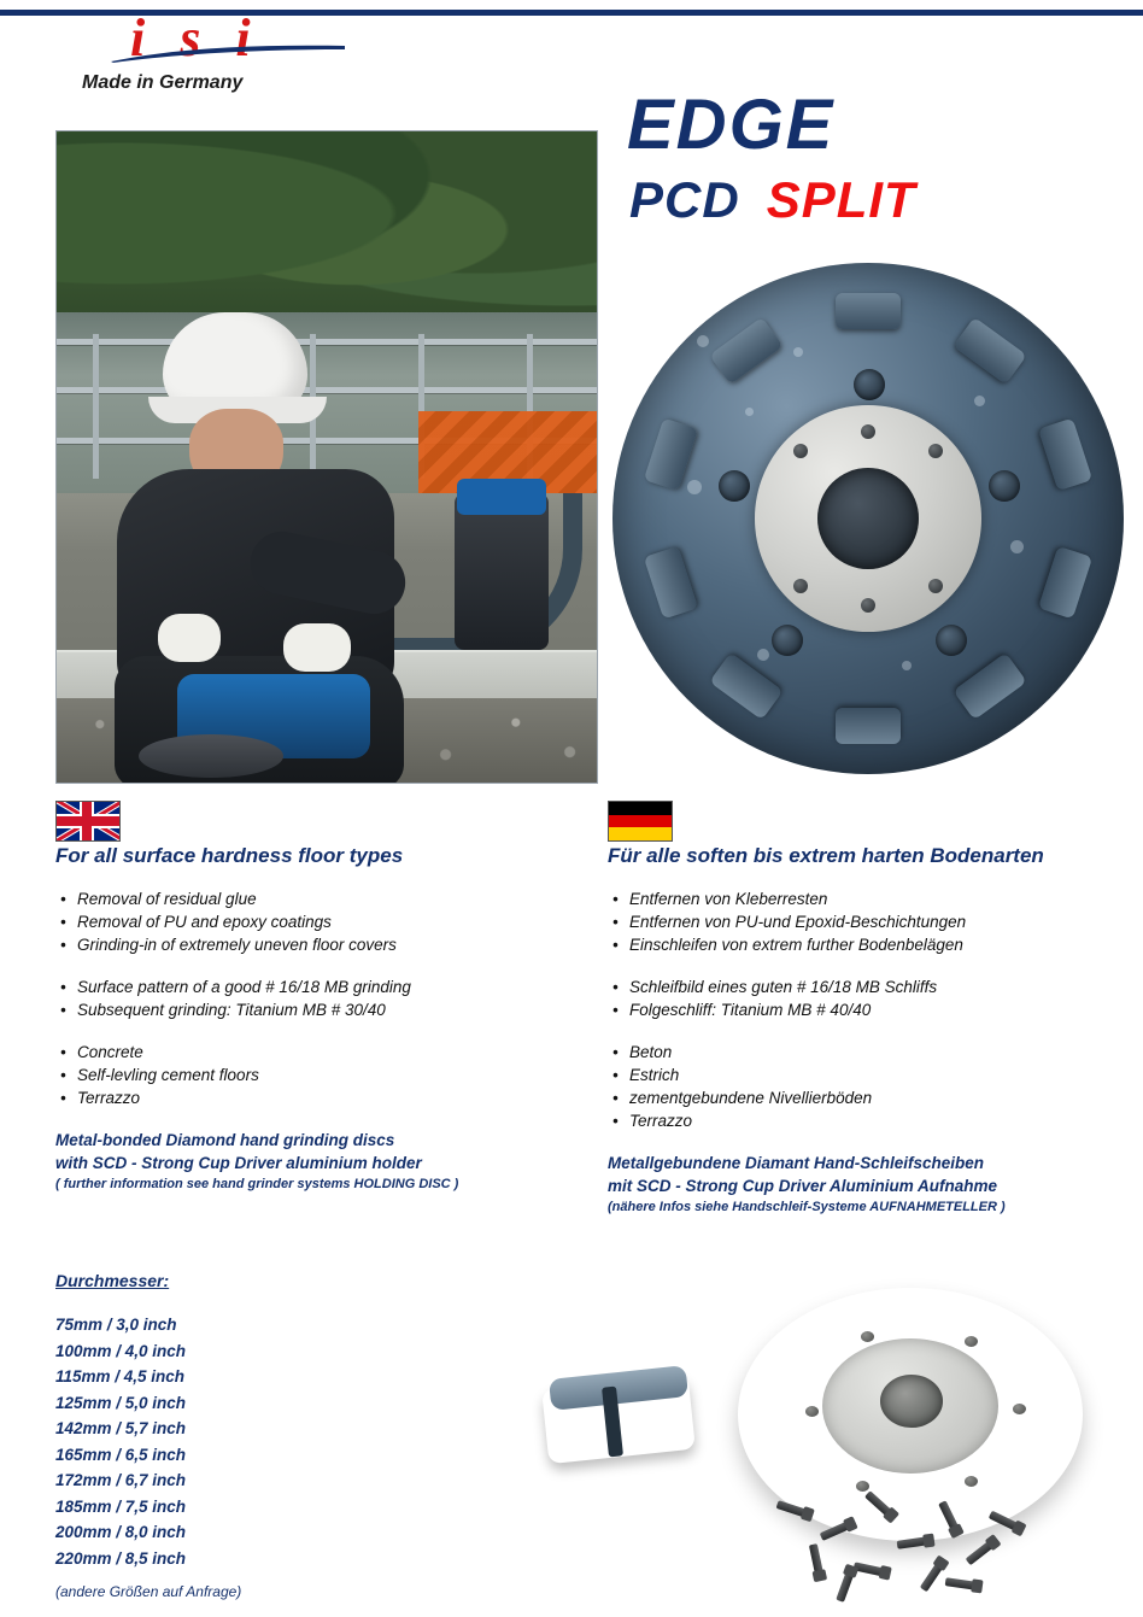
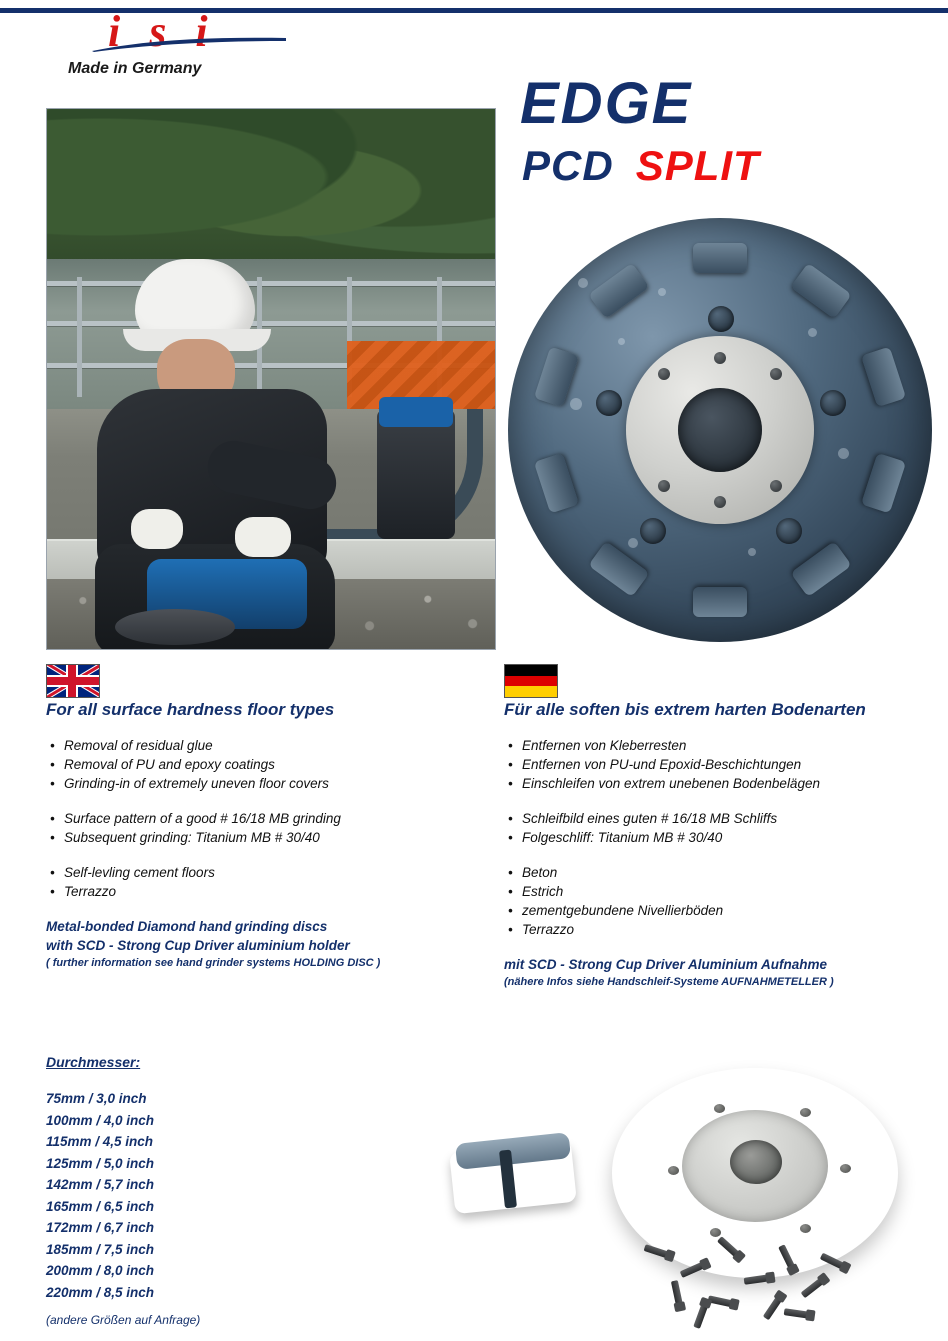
  i s i
  Made in Germany
  EDGE
  PCD SPLIT
  For all surface hardness floor types
  Removal of residual glue
  Removal of PU and epoxy coatings
  Grinding-in of extremely uneven floor covers
  Surface pattern of a good # 16/18 MB grinding
  Subsequent grinding: Titanium MB # 30/40
- Concrete
  Self-levling cement floors
  Terrazzo
  Metal-bonded Diamond hand grinding discs
  with SCD - Strong Cup Driver aluminium holder
  ( further information see hand grinder systems HOLDING DISC )
  Für alle soften bis extrem harten Bodenarten
  Entfernen von Kleberresten
  Entfernen von PU-und Epoxid-Beschichtungen
- Einschleifen von extrem further Bodenbelägen
+ Einschleifen von extrem unebenen Bodenbelägen
  Schleifbild eines guten # 16/18 MB Schliffs
- Folgeschliff: Titanium MB # 40/40
+ Folgeschliff: Titanium MB # 30/40
  Beton
  Estrich
  zementgebundene Nivellierböden
  Terrazzo
- Metallgebundene Diamant Hand-Schleifscheiben
  mit SCD - Strong Cup Driver Aluminium Aufnahme
  (nähere Infos siehe Handschleif-Systeme AUFNAHMETELLER )
  Durchmesser:
  75mm / 3,0 inch
  100mm / 4,0 inch
  115mm / 4,5 inch
  125mm / 5,0 inch
  142mm / 5,7 inch
  165mm / 6,5 inch
  172mm / 6,7 inch
  185mm / 7,5 inch
  200mm / 8,0 inch
  220mm / 8,5 inch
  (andere Größen auf Anfrage)
